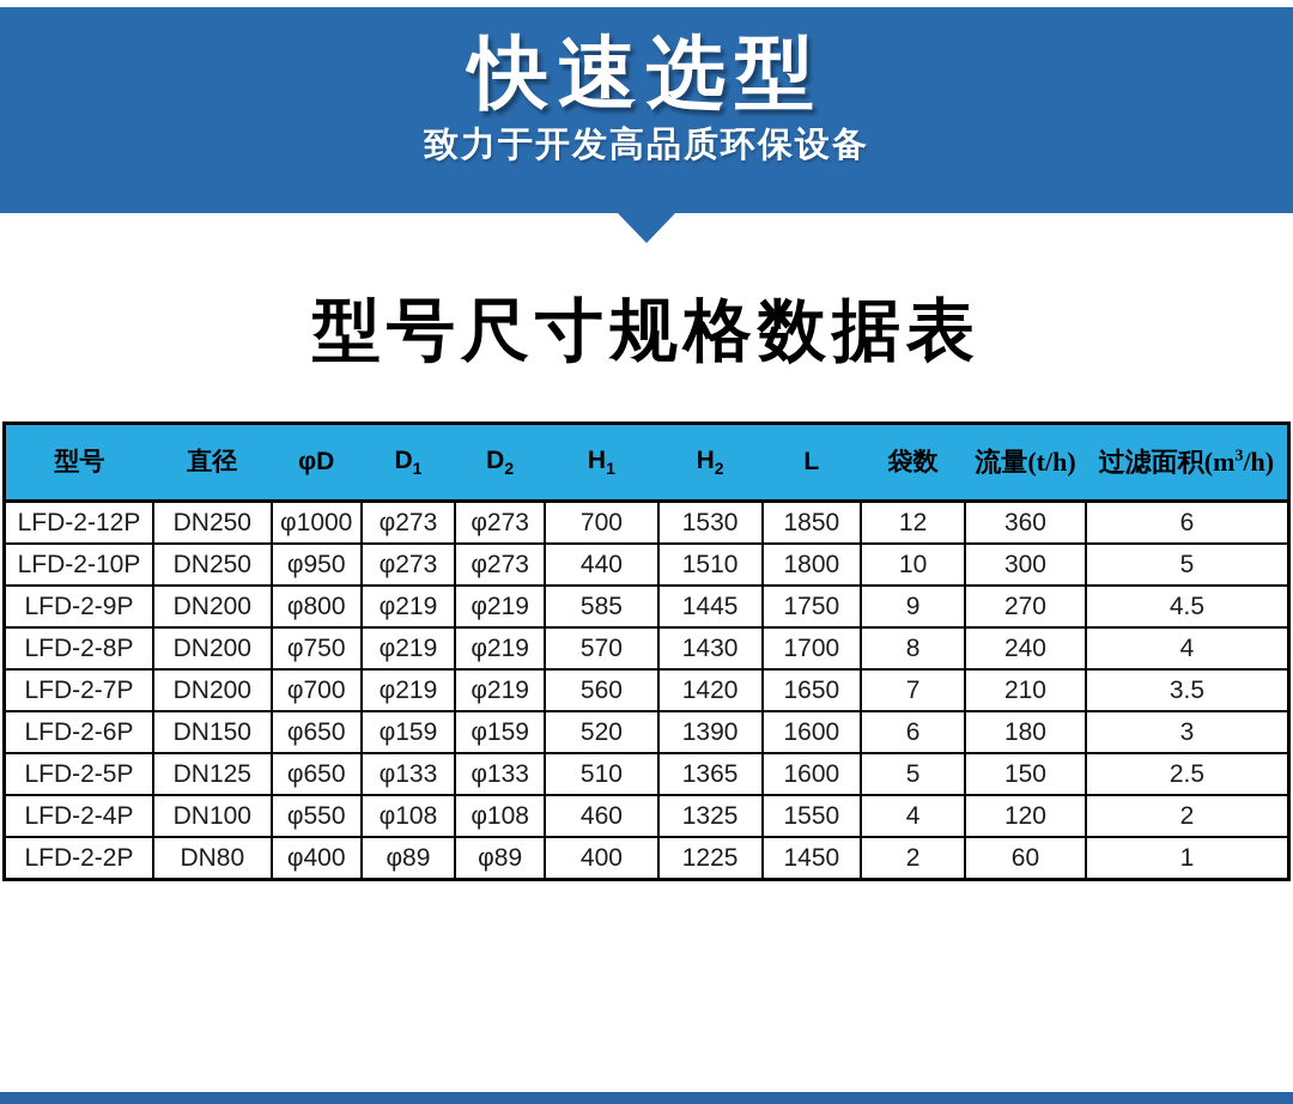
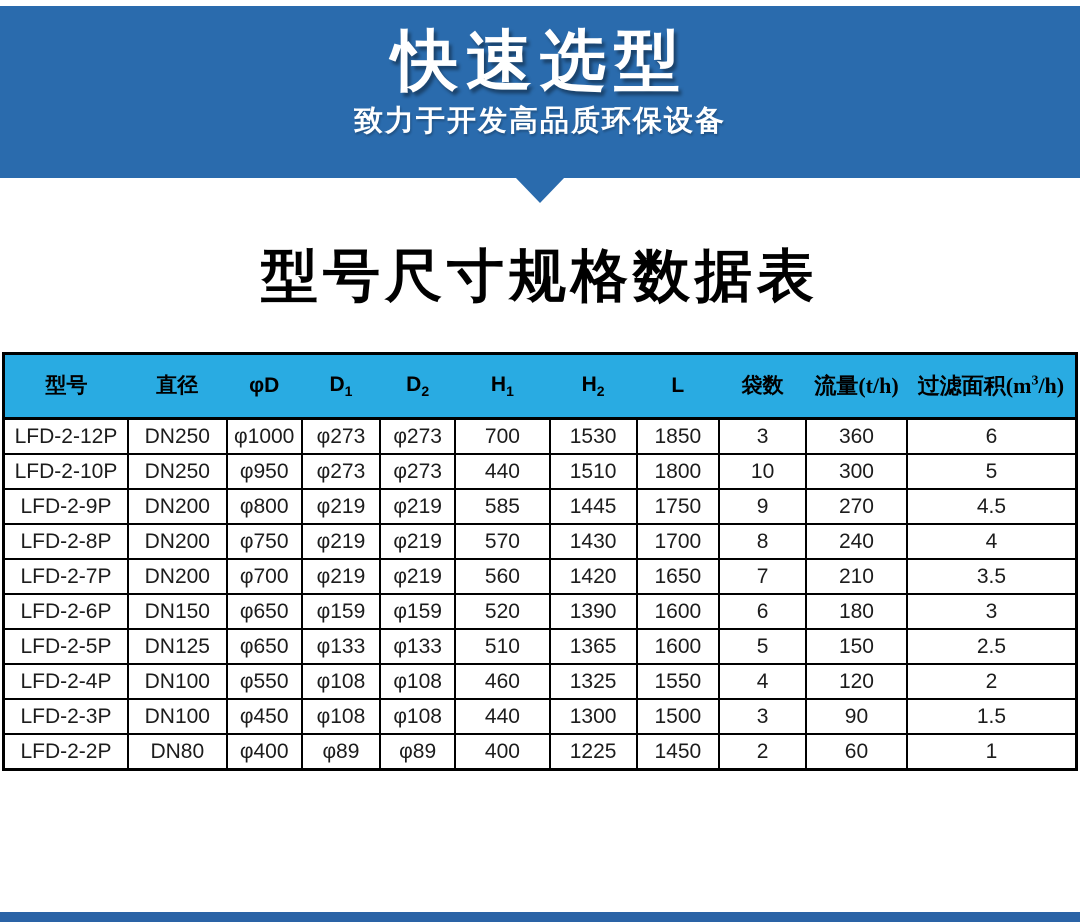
  快速选型
  致力于开发高品质环保设备
  型号尺寸规格数据表
  型号	直径	φD	D1	D2	H1	H2	L	袋数	流量(t/h)	过滤面积(m3/h)
- LFD-2-12P	DN250	φ1000	φ273	φ273	700	1530	1850	12	360	6
+ LFD-2-12P	DN250	φ1000	φ273	φ273	700	1530	1850	3	360	6
  LFD-2-10P	DN250	φ950	φ273	φ273	440	1510	1800	10	300	5
  LFD-2-9P	DN200	φ800	φ219	φ219	585	1445	1750	9	270	4.5
  LFD-2-8P	DN200	φ750	φ219	φ219	570	1430	1700	8	240	4
  LFD-2-7P	DN200	φ700	φ219	φ219	560	1420	1650	7	210	3.5
  LFD-2-6P	DN150	φ650	φ159	φ159	520	1390	1600	6	180	3
  LFD-2-5P	DN125	φ650	φ133	φ133	510	1365	1600	5	150	2.5
  LFD-2-4P	DN100	φ550	φ108	φ108	460	1325	1550	4	120	2
+ LFD-2-3P	DN100	φ450	φ108	φ108	440	1300	1500	3	90	1.5
  LFD-2-2P	DN80	φ400	φ89	φ89	400	1225	1450	2	60	1
